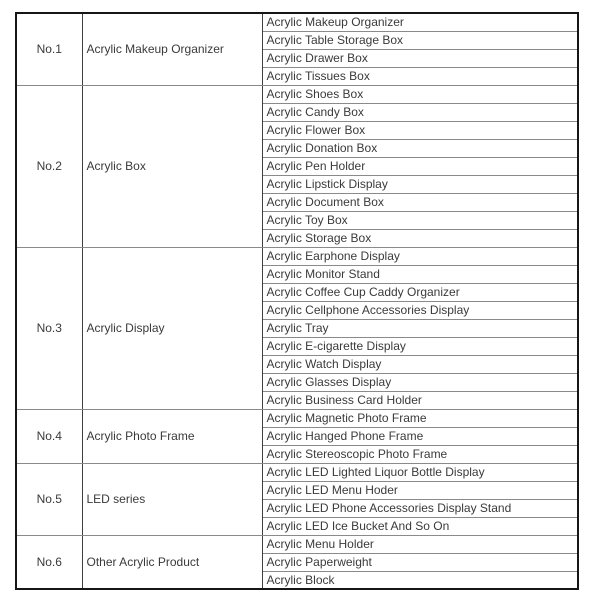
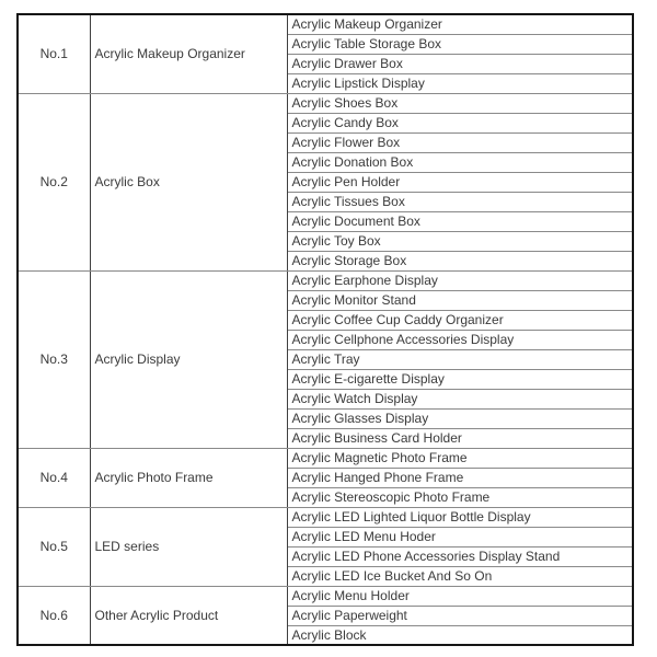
  No.1	Acrylic Makeup Organizer	Acrylic Makeup Organizer
  Acrylic Table Storage Box
  Acrylic Drawer Box
- Acrylic Tissues Box
+ Acrylic Lipstick Display
  No.2	Acrylic Box	Acrylic Shoes Box
  Acrylic Candy Box
  Acrylic Flower Box
  Acrylic Donation Box
  Acrylic Pen Holder
- Acrylic Lipstick Display
+ Acrylic Tissues Box
  Acrylic Document Box
  Acrylic Toy Box
  Acrylic Storage Box
  No.3	Acrylic Display	Acrylic Earphone Display
  Acrylic Monitor Stand
  Acrylic Coffee Cup Caddy Organizer
  Acrylic Cellphone Accessories Display
  Acrylic Tray
  Acrylic E-cigarette Display
  Acrylic Watch Display
  Acrylic Glasses Display
  Acrylic Business Card Holder
  No.4	Acrylic Photo Frame	Acrylic Magnetic Photo Frame
  Acrylic Hanged Phone Frame
  Acrylic Stereoscopic Photo Frame
  No.5	LED series	Acrylic LED Lighted Liquor Bottle Display
  Acrylic LED Menu Hoder
  Acrylic LED Phone Accessories Display Stand
  Acrylic LED Ice Bucket And So On
  No.6	Other Acrylic Product	Acrylic Menu Holder
  Acrylic Paperweight
  Acrylic Block
